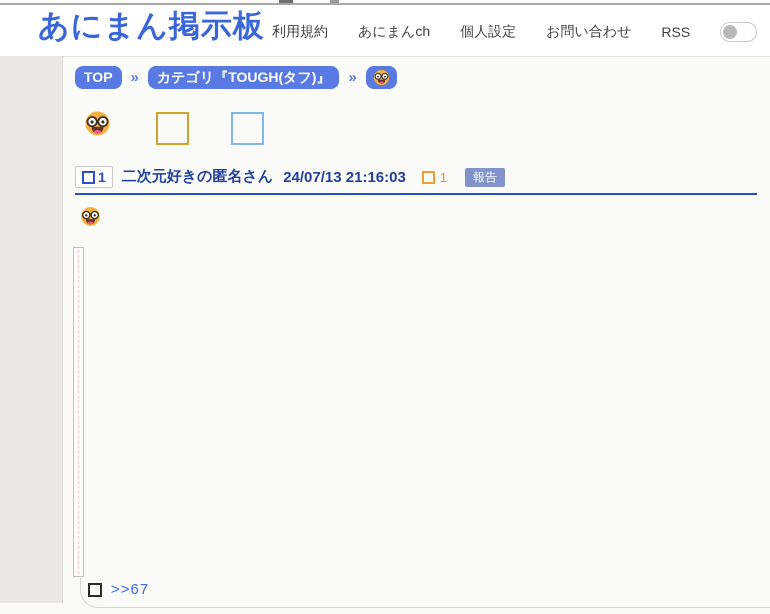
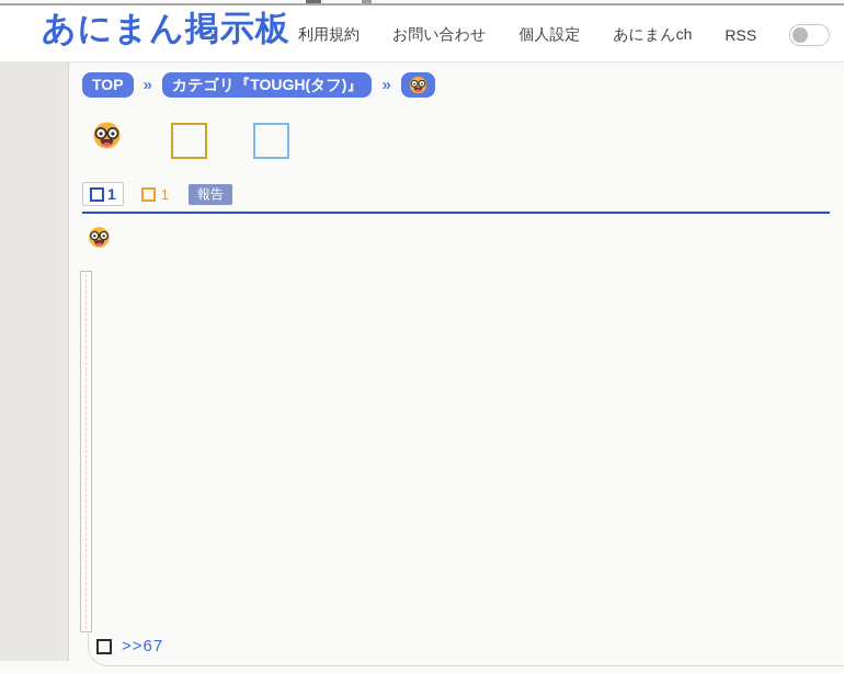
  あにまん掲示板
  利用規約
- あにまんch
+ お問い合わせ
  個人設定
- お問い合わせ
+ あにまんch
  RSS
  TOP
  »
  カテゴリ『TOUGH(タフ)』
  »
  1
- 二次元好きの匿名さん
- 24/07/13 21:16:03
  1
  報告
  >>67
